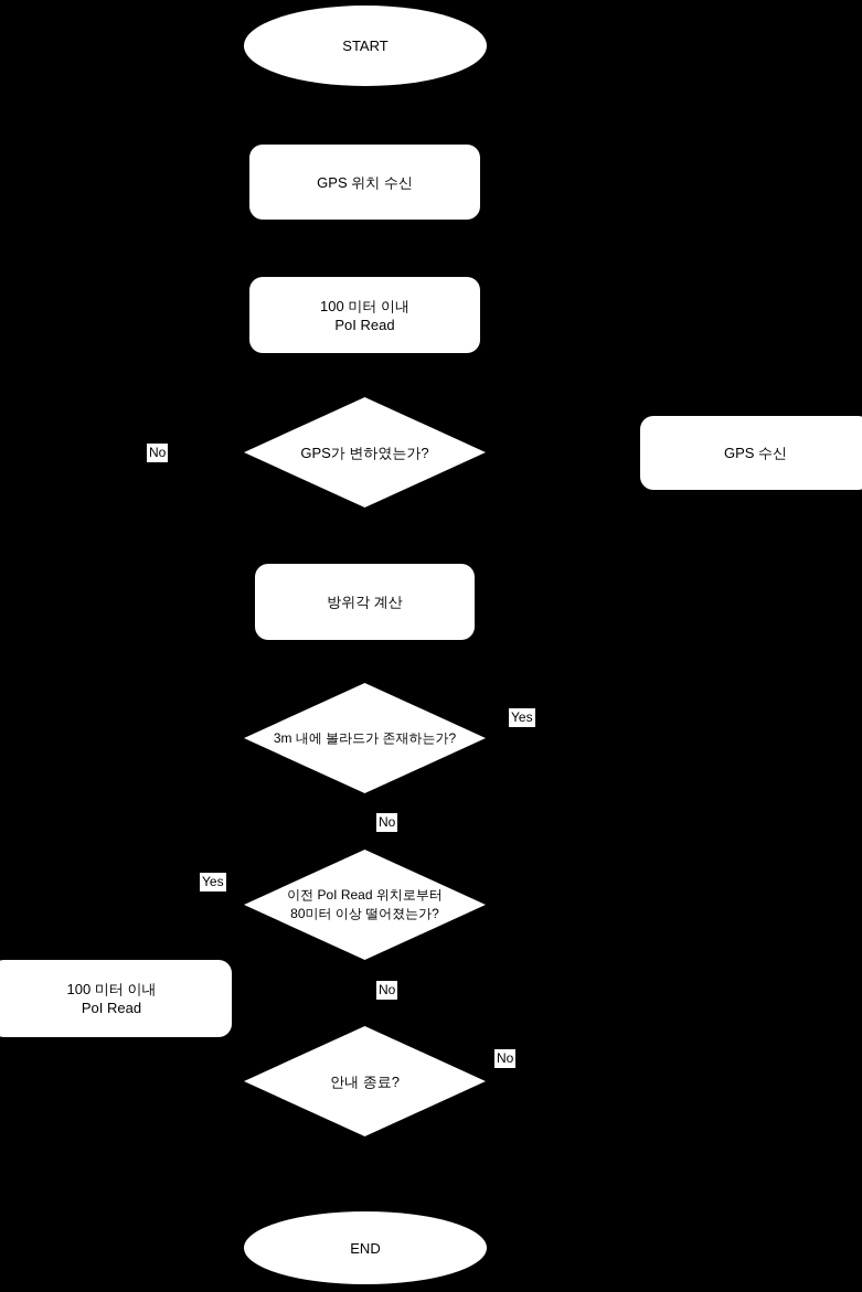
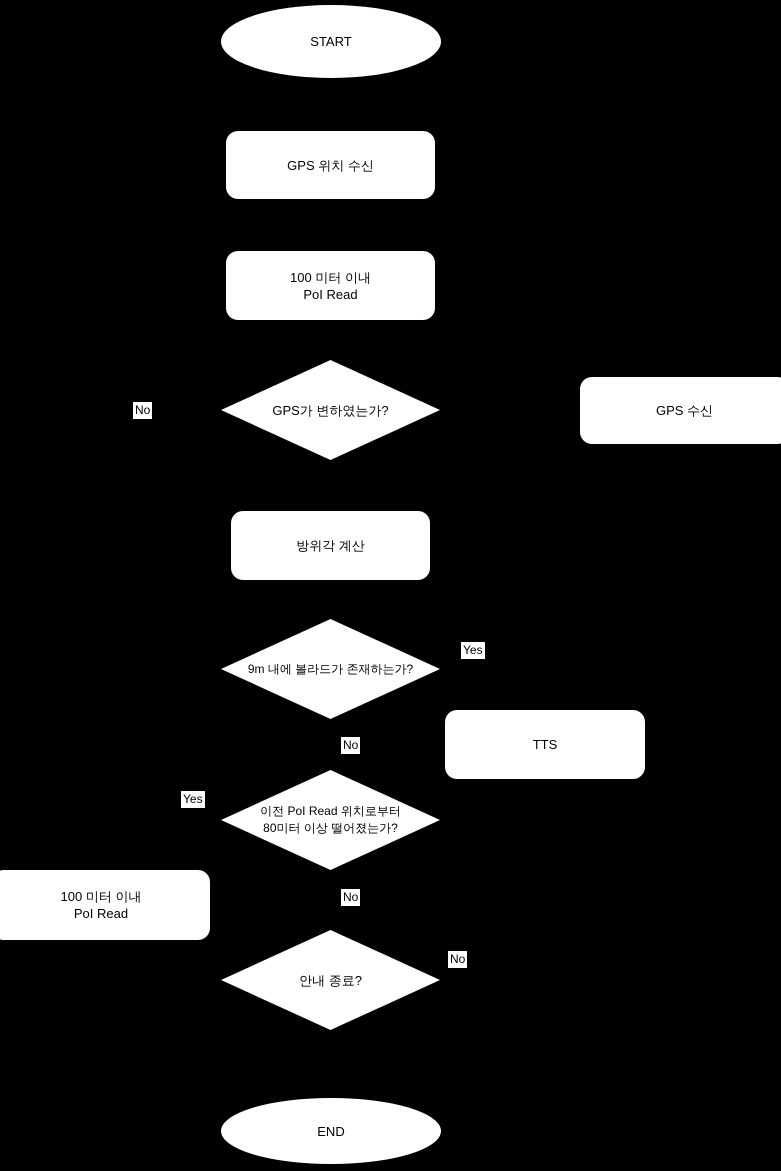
  START
  GPS 위치 수신
  100 미터 이내
  PoI Read
  GPS가 변하였는가?
  No
  GPS 수신
  방위각 계산
- 3m 내에 볼라드가 존재하는가?
+ 9m 내에 볼라드가 존재하는가?
  Yes
+ TTS
  No
  이전 PoI Read 위치로부터
  80미터 이상 떨어졌는가?
  Yes
  100 미터 이내
  PoI Read
  No
  안내 종료?
  No
  END
